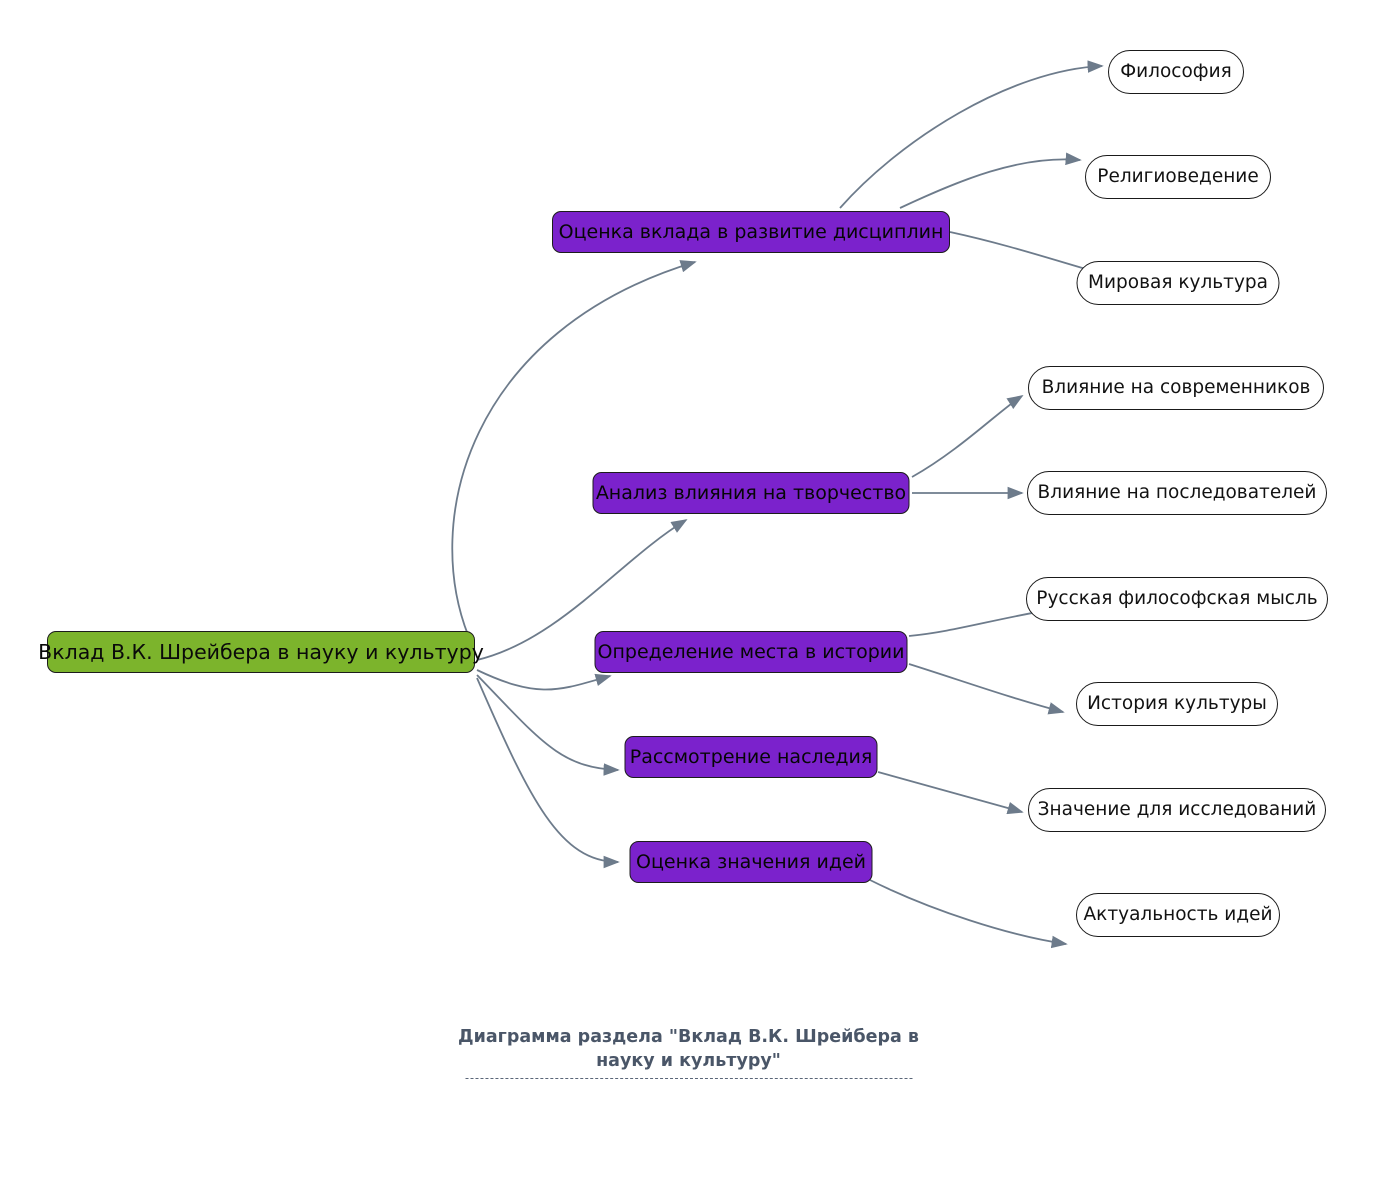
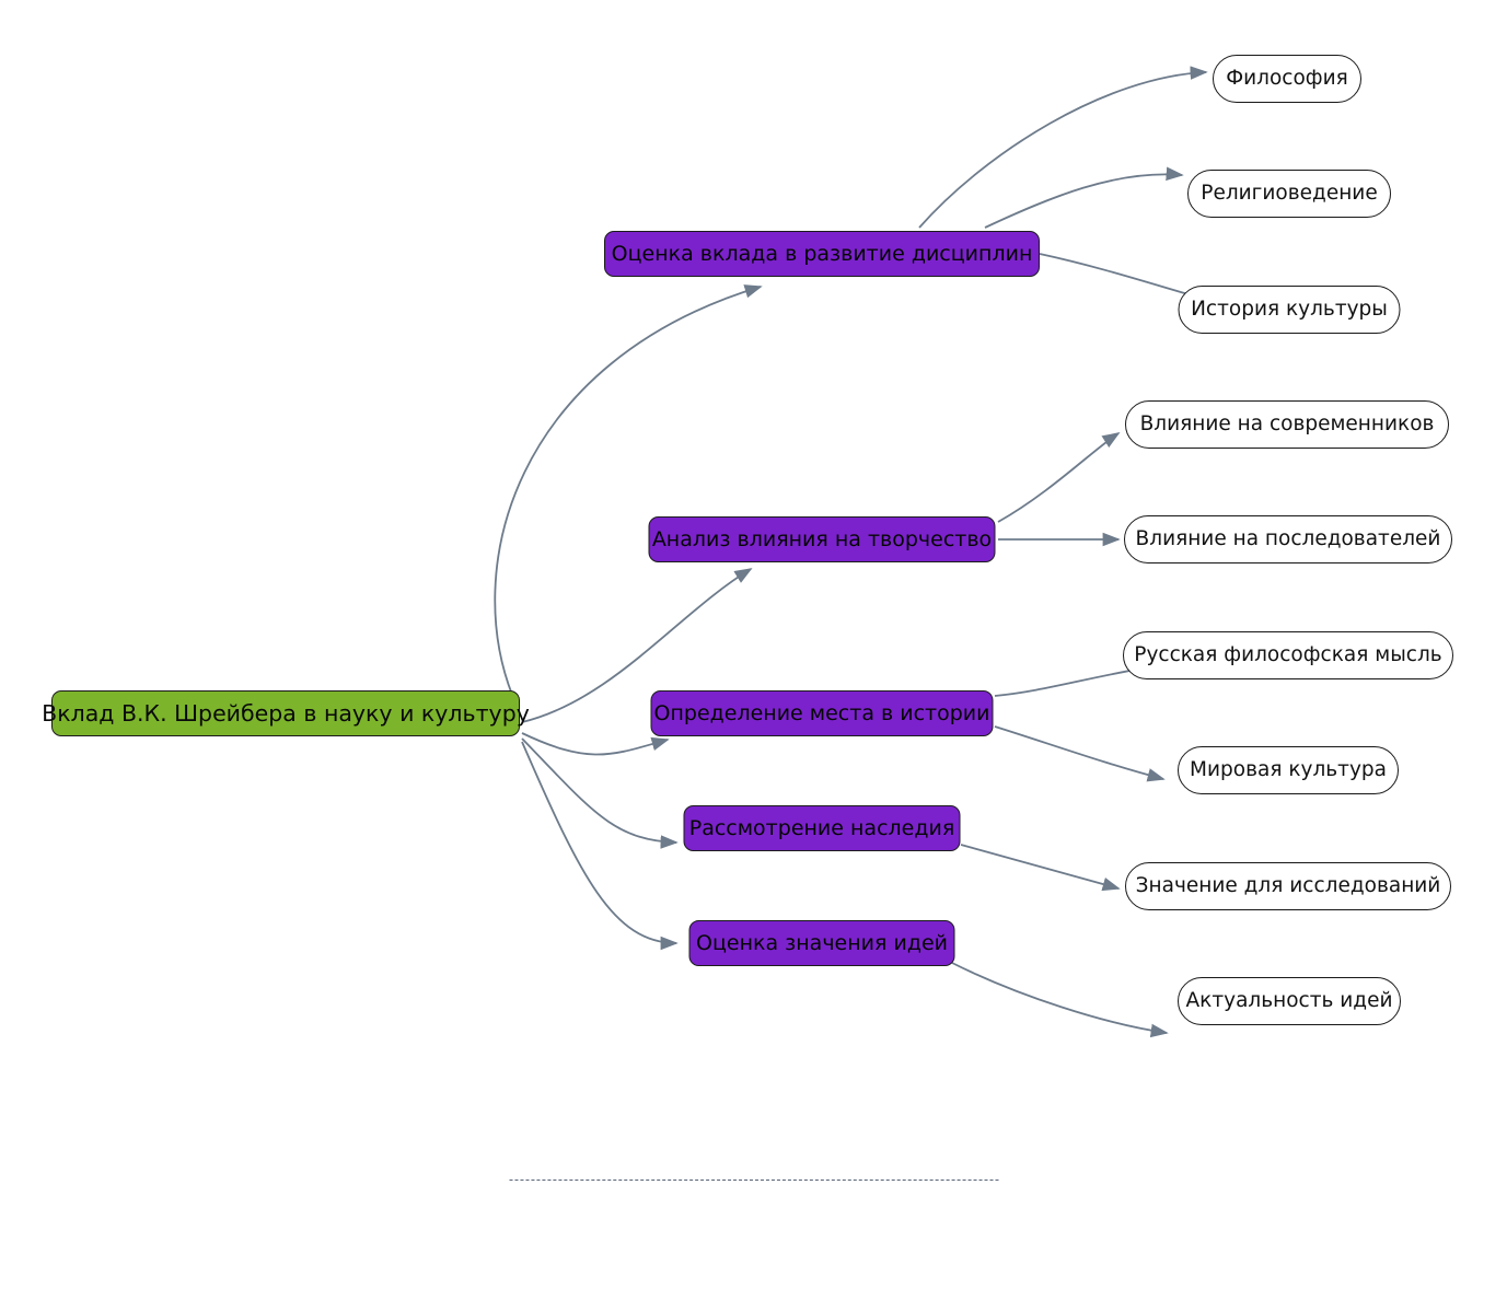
  Вклад В.К. Шрейбера в науку и культуру
  Оценка вклада в развитие дисциплин
  Философия
  Религиоведение
- Мировая культура
+ История культуры
  Анализ влияния на творчество
  Влияние на современников
  Влияние на последователей
  Определение места в истории
  Русская философская мысль
- История культуры
+ Мировая культура
  Рассмотрение наследия
  Значение для исследований
  Оценка значения идей
  Актуальность идей
- Диаграмма раздела "Вклад В.К. Шрейбера в науку и культуру"
